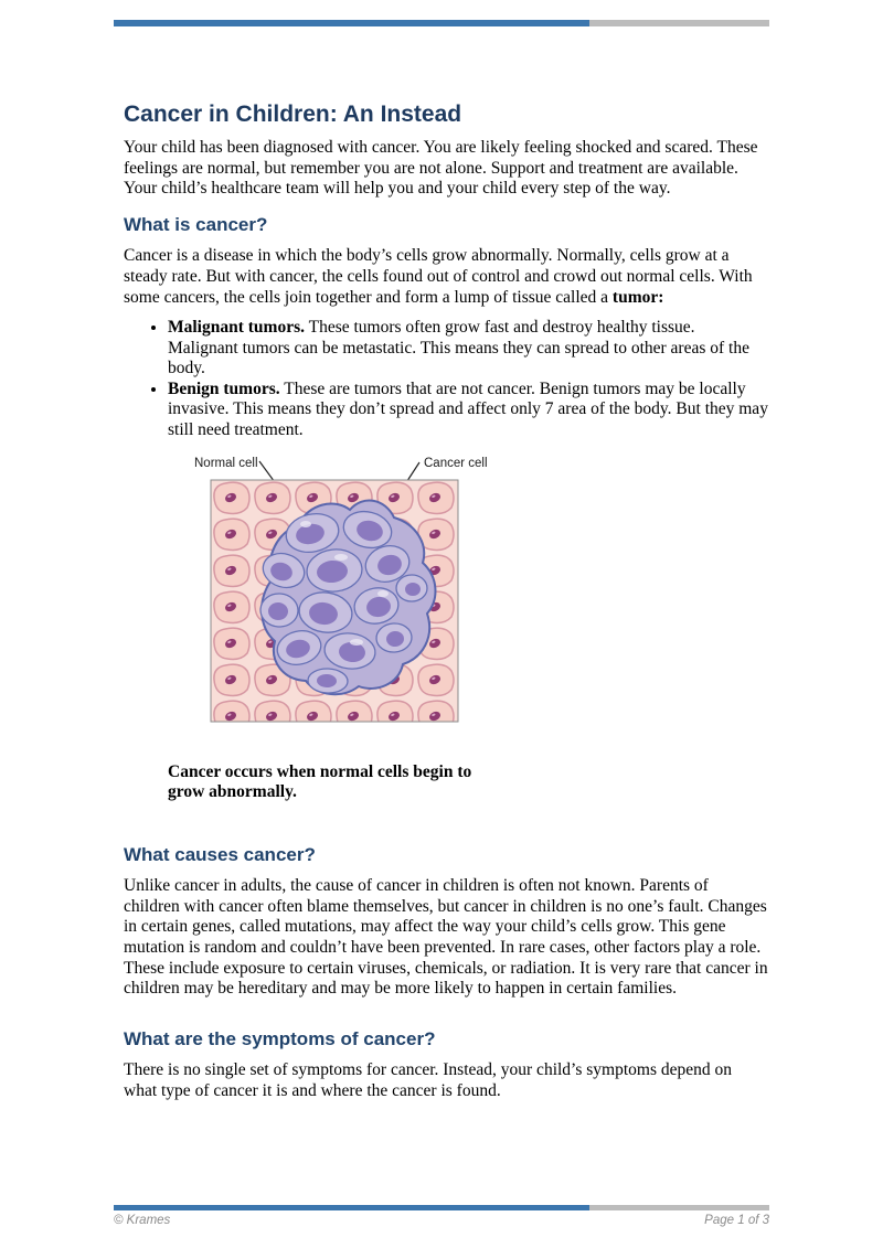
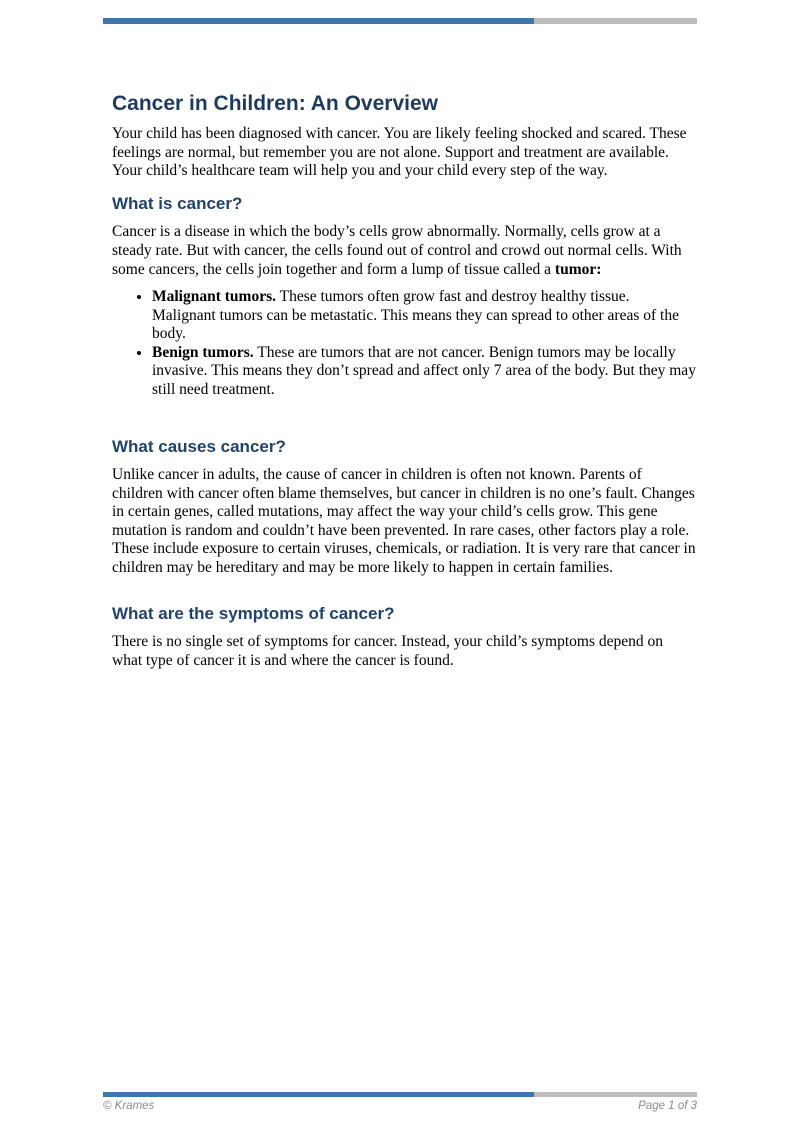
- Cancer in Children: An Instead
+ Cancer in Children: An Overview
  Your child has been diagnosed with cancer. You are likely feeling shocked and scared. These feelings are normal, but remember you are not alone. Support and treatment are available. Your child’s healthcare team will help you and your child every step of the way.
  What is cancer?
  Cancer is a disease in which the body’s cells grow abnormally. Normally, cells grow at a steady rate. But with cancer, the cells found out of control and crowd out normal cells. With some cancers, the cells join together and form a lump of tissue called a tumor:
  Malignant tumors. These tumors often grow fast and destroy healthy tissue. Malignant tumors can be metastatic. This means they can spread to other areas of the body.
  Benign tumors. These are tumors that are not cancer. Benign tumors may be locally invasive. This means they don’t spread and affect only 7 area of the body. But they may still need treatment.
- Normal cell
- Cancer cell
- Cancer occurs when normal cells begin to grow abnormally.
  What causes cancer?
  Unlike cancer in adults, the cause of cancer in children is often not known. Parents of children with cancer often blame themselves, but cancer in children is no one’s fault. Changes in certain genes, called mutations, may affect the way your child’s cells grow. This gene mutation is random and couldn’t have been prevented. In rare cases, other factors play a role. These include exposure to certain viruses, chemicals, or radiation. It is very rare that cancer in children may be hereditary and may be more likely to happen in certain families.
  What are the symptoms of cancer?
  There is no single set of symptoms for cancer. Instead, your child’s symptoms depend on what type of cancer it is and where the cancer is found.
  © Krames
  Page 1 of 3
